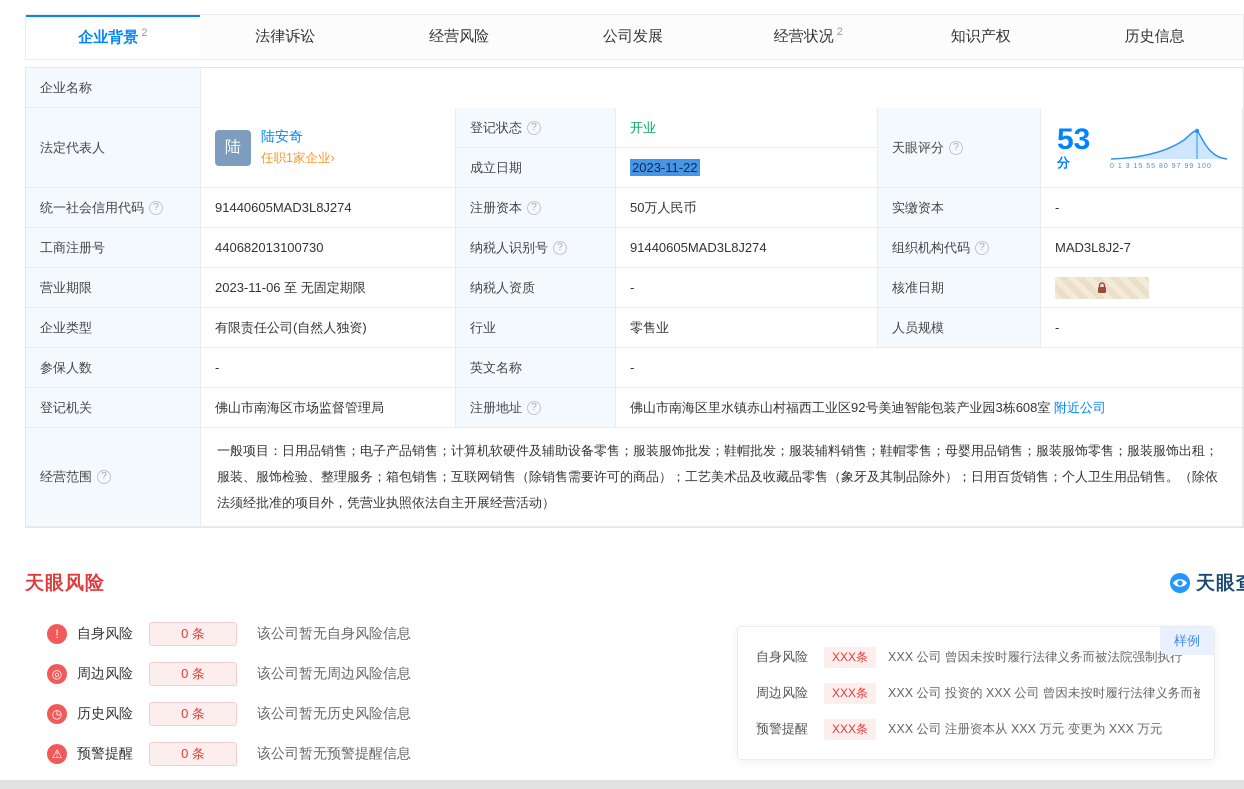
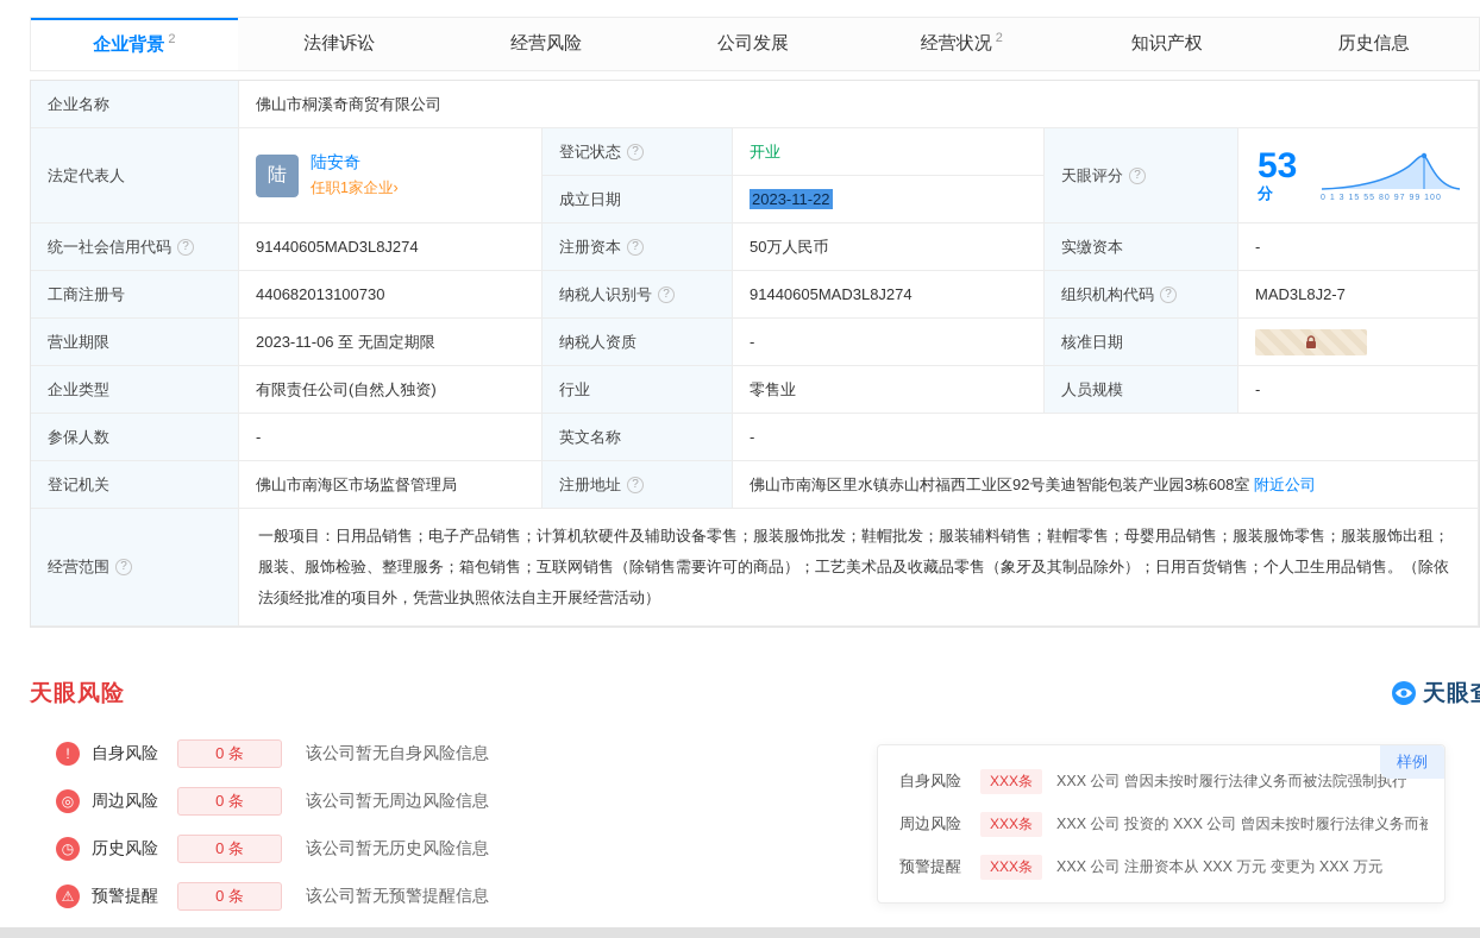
  企业背景
  2
  法律诉讼
  经营风险
  公司发展
  经营状况
  2
  知识产权
  历史信息
  企业名称
+ 佛山市桐溪奇商贸有限公司
  法定代表人
  陆
  陆安奇
  任职1家企业›
  登记状态
  ?
  开业
  成立日期
  2023-11-22
  天眼评分
  ?
  53分
  统一社会信用代码
  ?
  91440605MAD3L8J274
  注册资本
  ?
  50万人民币
  实缴资本
  -
  工商注册号
  440682013100730
  纳税人识别号
  ?
  91440605MAD3L8J274
  组织机构代码
  ?
  MAD3L8J2-7
  营业期限
  2023-11-06 至 无固定期限
  纳税人资质
  -
  核准日期
  企业类型
  有限责任公司(自然人独资)
  行业
  零售业
  人员规模
  -
  参保人数
  -
  英文名称
  -
  登记机关
  佛山市南海区市场监督管理局
  注册地址
  ?
  佛山市南海区里水镇赤山村福西工业区92号美迪智能包装产业园3栋608室
  附近公司
  经营范围
  ?
  一般项目：日用品销售；电子产品销售；计算机软硬件及辅助设备零售；服装服饰批发；鞋帽批发；服装辅料销售；鞋帽零售；母婴用品销售；服装服饰零售；服装服饰出租；服装、服饰检验、整理服务；箱包销售；互联网销售（除销售需要许可的商品）；工艺美术品及收藏品零售（象牙及其制品除外）；日用百货销售；个人卫生用品销售。（除依法须经批准的项目外，凭营业执照依法自主开展经营活动）
  天眼风险
  !
  自身风险
  0 条
  该公司暂无自身风险信息
  ◎
  周边风险
  0 条
  该公司暂无周边风险信息
  ◷
  历史风险
  0 条
  该公司暂无历史风险信息
  ⚠
  预警提醒
  0 条
  该公司暂无预警提醒信息
  样例
  自身风险
  XXX条
  XXX 公司 曾因未按时履行法律义务而被法院强制执行
  周边风险
  XXX条
  XXX 公司 投资的 XXX 公司 曾因未按时履行法律义务而被
  预警提醒
  XXX条
  XXX 公司 注册资本从 XXX 万元 变更为 XXX 万元
